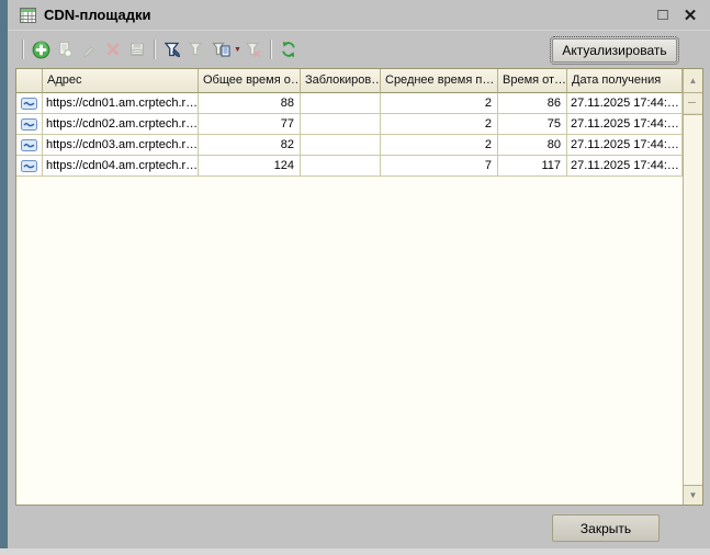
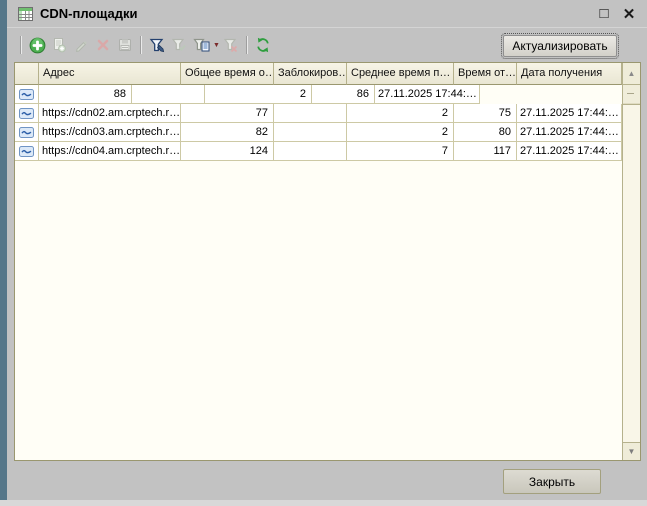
  CDN-площадки
  □
  ✕
  Актуализировать
  Адрес
  Общее время о…
  Заблокиров…
  Среднее время п…
  Время от…
  Дата получения
- https://cdn01.am.crptech.r…
  88
  2
  86
  27.11.2025 17:44:…
  https://cdn02.am.crptech.r…
  77
  2
  75
  27.11.2025 17:44:…
  https://cdn03.am.crptech.r…
  82
  2
  80
  27.11.2025 17:44:…
  https://cdn04.am.crptech.r…
  124
  7
  117
  27.11.2025 17:44:…
  ▲
  ▼
  Закрыть
